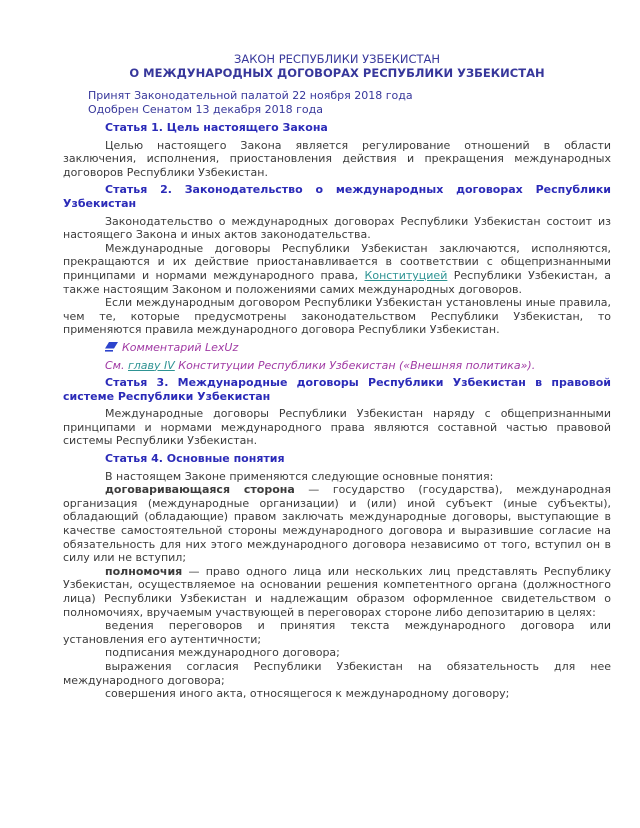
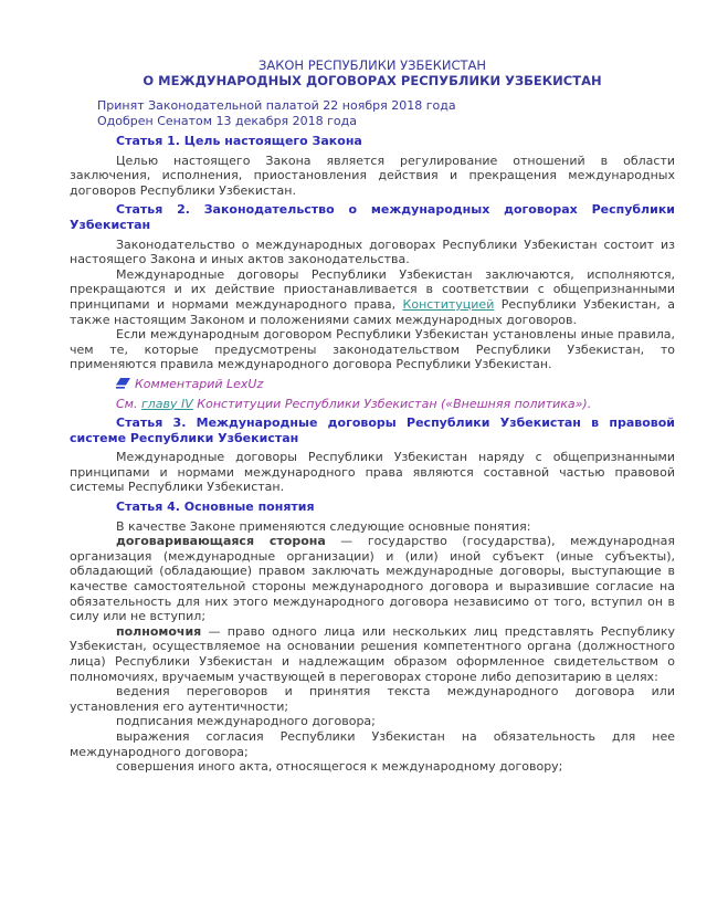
  ЗАКОН РЕСПУБЛИКИ УЗБЕКИСТАН
  О МЕЖДУНАРОДНЫХ ДОГОВОРАХ РЕСПУБЛИКИ УЗБЕКИСТАН
  Принят Законодательной палатой 22 ноября 2018 года
  Одобрен Сенатом 13 декабря 2018 года
  Статья 1. Цель настоящего Закона
  Целью настоящего Закона является регулирование отношений в области заключения, исполнения, приостановления действия и прекращения международных договоров Республики Узбекистан.
  Статья 2. Законодательство о международных договорах Республики Узбекистан
  Законодательство о международных договорах Республики Узбекистан состоит из настоящего Закона и иных актов законодательства.
  Международные договоры Республики Узбекистан заключаются, исполняются, прекращаются и их действие приостанавливается в соответствии с общепризнанными принципами и нормами международного права, Конституцией Республики Узбекистан, а также настоящим Законом и положениями самих международных договоров.
  Если международным договором Республики Узбекистан установлены иные правила, чем те, которые предусмотрены законодательством Республики Узбекистан, то применяются правила международного договора Республики Узбекистан.
  Комментарий LexUz
  См. главу IV Конституции Республики Узбекистан («Внешняя политика»).
  Статья 3. Международные договоры Республики Узбекистан в правовой системе Республики Узбекистан
  Международные договоры Республики Узбекистан наряду с общепризнанными принципами и нормами международного права являются составной частью правовой системы Республики Узбекистан.
  Статья 4. Основные понятия
- В настоящем Законе применяются следующие основные понятия:
+ В качестве Законе применяются следующие основные понятия:
  договаривающаяся сторона — государство (государства), международная организация (международные организации) и (или) иной субъект (иные субъекты), обладающий (обладающие) правом заключать международные договоры, выступающие в качестве самостоятельной стороны международного договора и выразившие согласие на обязательность для них этого международного договора независимо от того, вступил он в силу или не вступил;
  полномочия — право одного лица или нескольких лиц представлять Республику Узбекистан, осуществляемое на основании решения компетентного органа (должностного лица) Республики Узбекистан и надлежащим образом оформленное свидетельством о полномочиях, вручаемым участвующей в переговорах стороне либо депозитарию в целях:
  ведения переговоров и принятия текста международного договора или установления его аутентичности;
  подписания международного договора;
  выражения согласия Республики Узбекистан на обязательность для нее международного договора;
  совершения иного акта, относящегося к международному договору;
